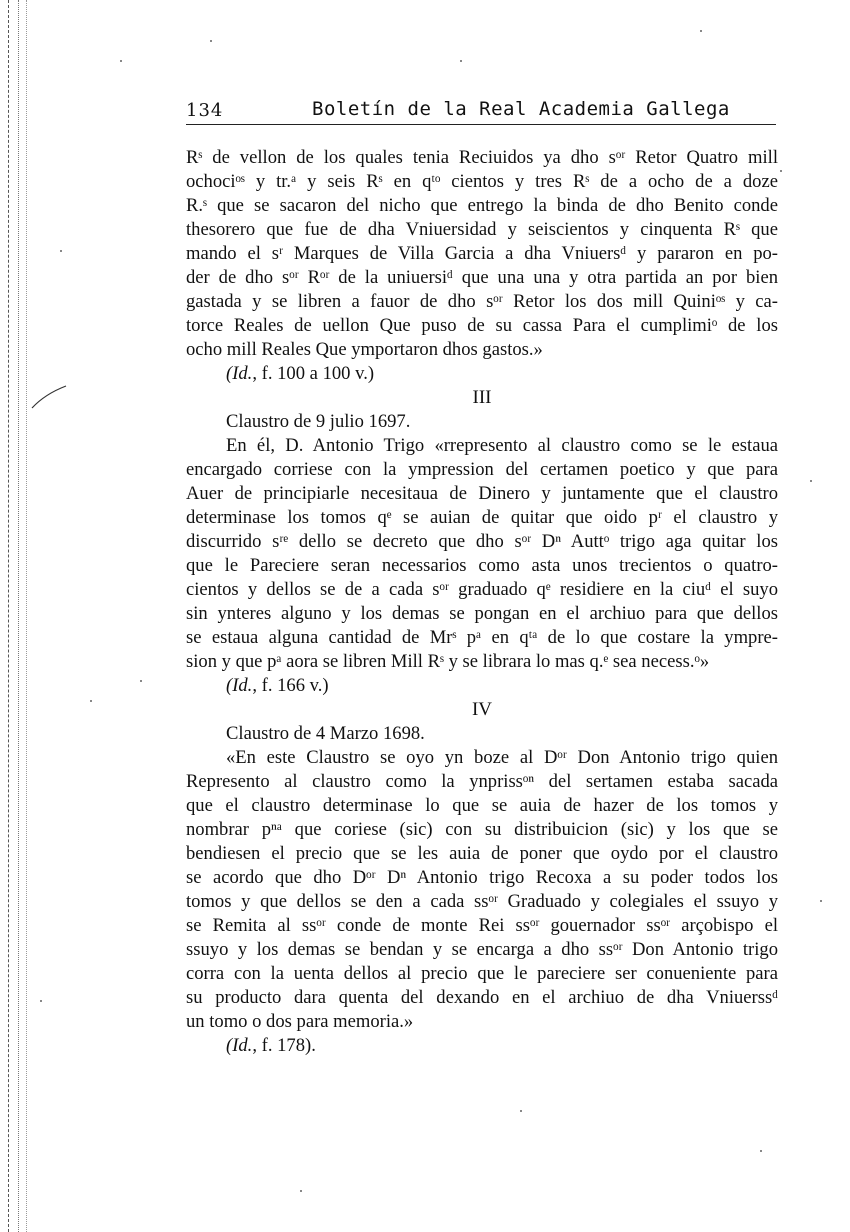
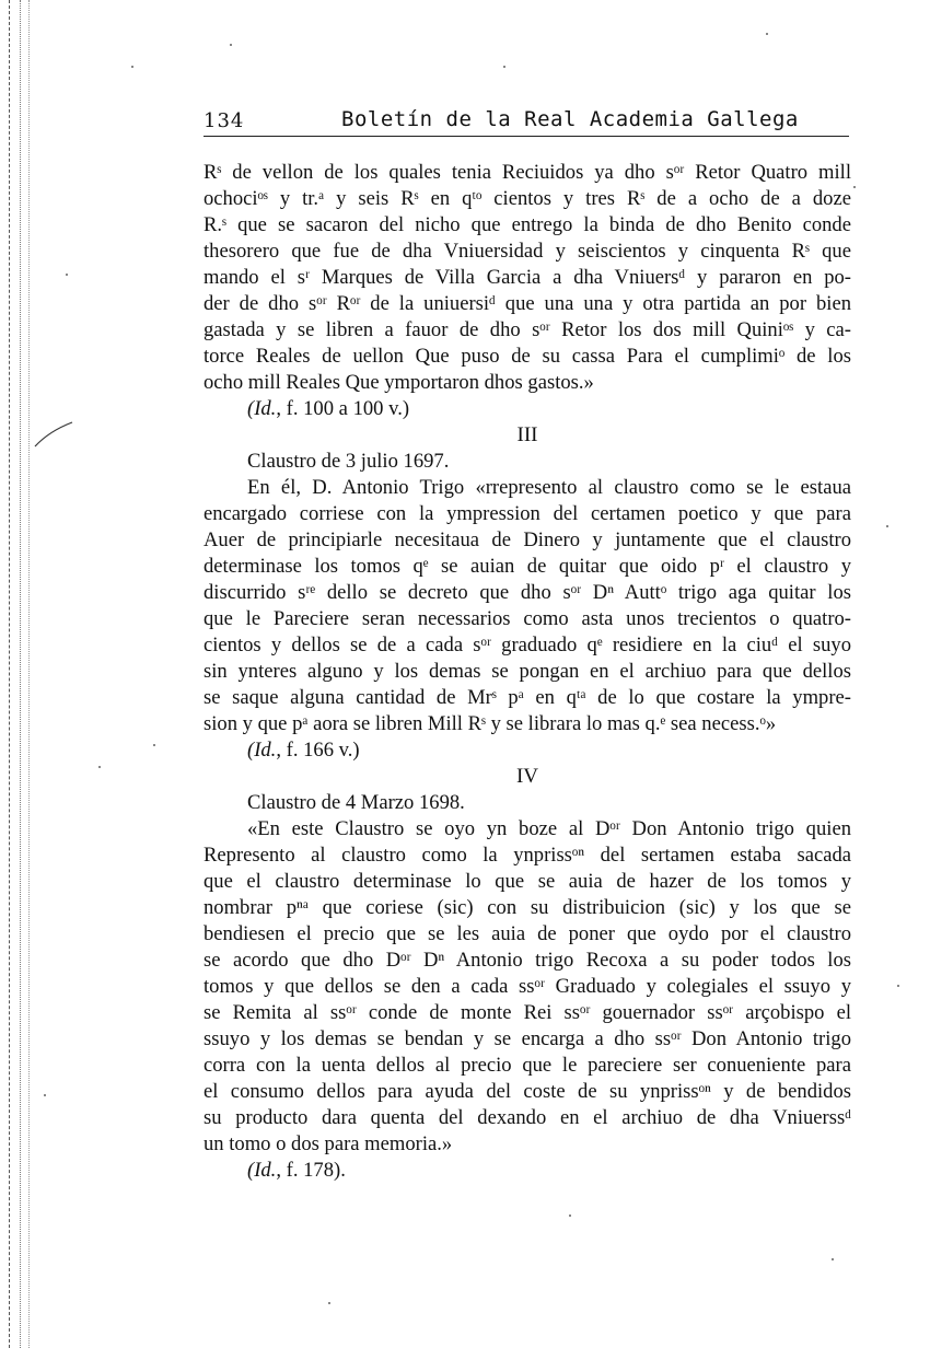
  134
  Boletín de la Real Academia Gallega
  Rˢ de vellon de los quales tenia Reciuidos ya dho sᵒʳ Retor Quatro mill
  ochociᵒˢ y tr.ᵃ y seis Rˢ en qᵗᵒ cientos y tres Rˢ de a ocho de a doze
  R.ˢ que se sacaron del nicho que entrego la binda de dho Benito conde
  thesorero que fue de dha Vniuersidad y seiscientos y cinquenta Rˢ que
  mando el sʳ Marques de Villa Garcia a dha Vniuersᵈ y pararon en po-
  der de dho sᵒʳ Rᵒʳ de la uniuersiᵈ que una una y otra partida an por bien
  gastada y se libren a fauor de dho sᵒʳ Retor los dos mill Quiniᵒˢ y ca-
  torce Reales de uellon Que puso de su cassa Para el cumplimiᵒ de los
  ocho mill Reales Que ymportaron dhos gastos.»
  (Id., f. 100 a 100 v.)
  III
- Claustro de 9 julio 1697.
+ Claustro de 3 julio 1697.
  En él, D. Antonio Trigo «rrepresento al claustro como se le estaua
  encargado corriese con la ympression del certamen poetico y que para
  Auer de principiarle necesitaua de Dinero y juntamente que el claustro
  determinase los tomos qᵉ se auian de quitar que oido pʳ el claustro y
  discurrido sʳᵉ dello se decreto que dho sᵒʳ Dⁿ Auttᵒ trigo aga quitar los
  que le Pareciere seran necessarios como asta unos trecientos o quatro-
  cientos y dellos se de a cada sᵒʳ graduado qᵉ residiere en la ciuᵈ el suyo
  sin ynteres alguno y los demas se pongan en el archiuo para que dellos
- se estaua alguna cantidad de Mrˢ pᵃ en qᵗᵃ de lo que costare la ympre-
+ se saque alguna cantidad de Mrˢ pᵃ en qᵗᵃ de lo que costare la ympre-
  sion y que pᵃ aora se libren Mill Rˢ y se librara lo mas q.ᵉ sea necess.ᵒ»
  (Id., f. 166 v.)
  IV
  Claustro de 4 Marzo 1698.
  «En este Claustro se oyo yn boze al Dᵒʳ Don Antonio trigo quien
  Represento al claustro como la ynprissᵒⁿ del sertamen estaba sacada
  que el claustro determinase lo que se auia de hazer de los tomos y
  nombrar pⁿᵃ que coriese (sic) con su distribuicion (sic) y los que se
  bendiesen el precio que se les auia de poner que oydo por el claustro
  se acordo que dho Dᵒʳ Dⁿ Antonio trigo Recoxa a su poder todos los
  tomos y que dellos se den a cada ssᵒʳ Graduado y colegiales el ssuyo y
  se Remita al ssᵒʳ conde de monte Rei ssᵒʳ gouernador ssᵒʳ arçobispo el
  ssuyo y los demas se bendan y se encarga a dho ssᵒʳ Don Antonio trigo
  corra con la uenta dellos al precio que le pareciere ser conueniente para
+ el consumo dellos para ayuda del coste de su ynprissᵒⁿ y de bendidos
  su producto dara quenta del dexando en el archiuo de dha Vniuerssᵈ
  un tomo o dos para memoria.»
  (Id., f. 178).
